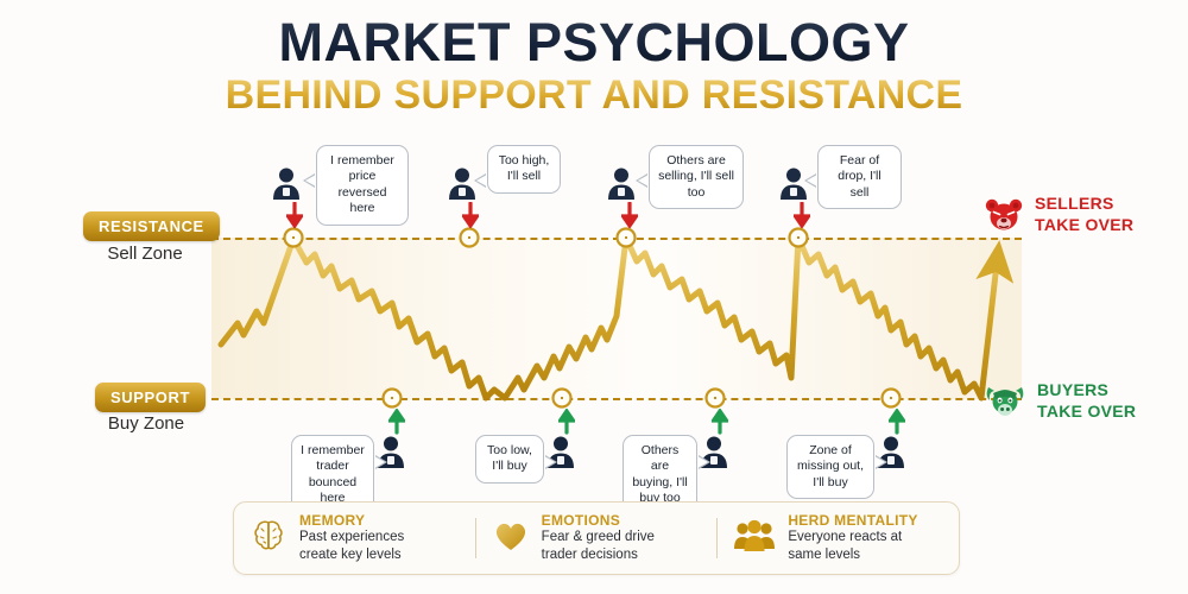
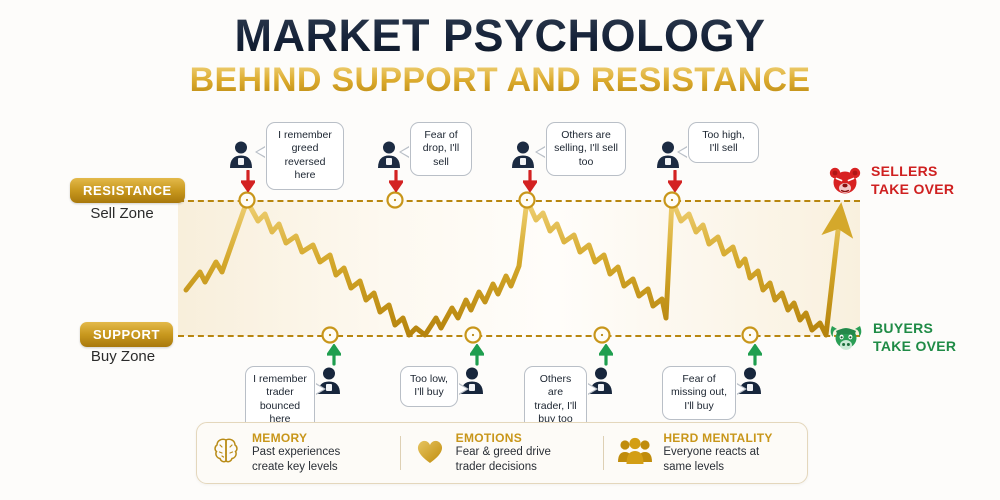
  MARKET PSYCHOLOGY
  BEHIND SUPPORT AND RESISTANCE
  RESISTANCE
  Sell Zone
  SUPPORT
  Buy Zone
  SELLERS
  TAKE OVER
  BUYERS
  TAKE OVER
- I remember price reversed here
+ I remember greed reversed here
- Too high, I'll sell
+ Fear of drop, I'll sell
  Others are selling, I'll sell too
- Fear of drop, I'll sell
+ Too high, I'll sell
  I remember trader bounced here
  Too low, I'll buy
- Others are buying, I'll buy too
+ Others are trader, I'll buy too
- Zone of missing out, I'll buy
+ Fear of missing out, I'll buy
  MEMORY
  Past experiences
  create key levels
  EMOTIONS
  Fear & greed drive
  trader decisions
  HERD MENTALITY
  Everyone reacts at
  same levels
